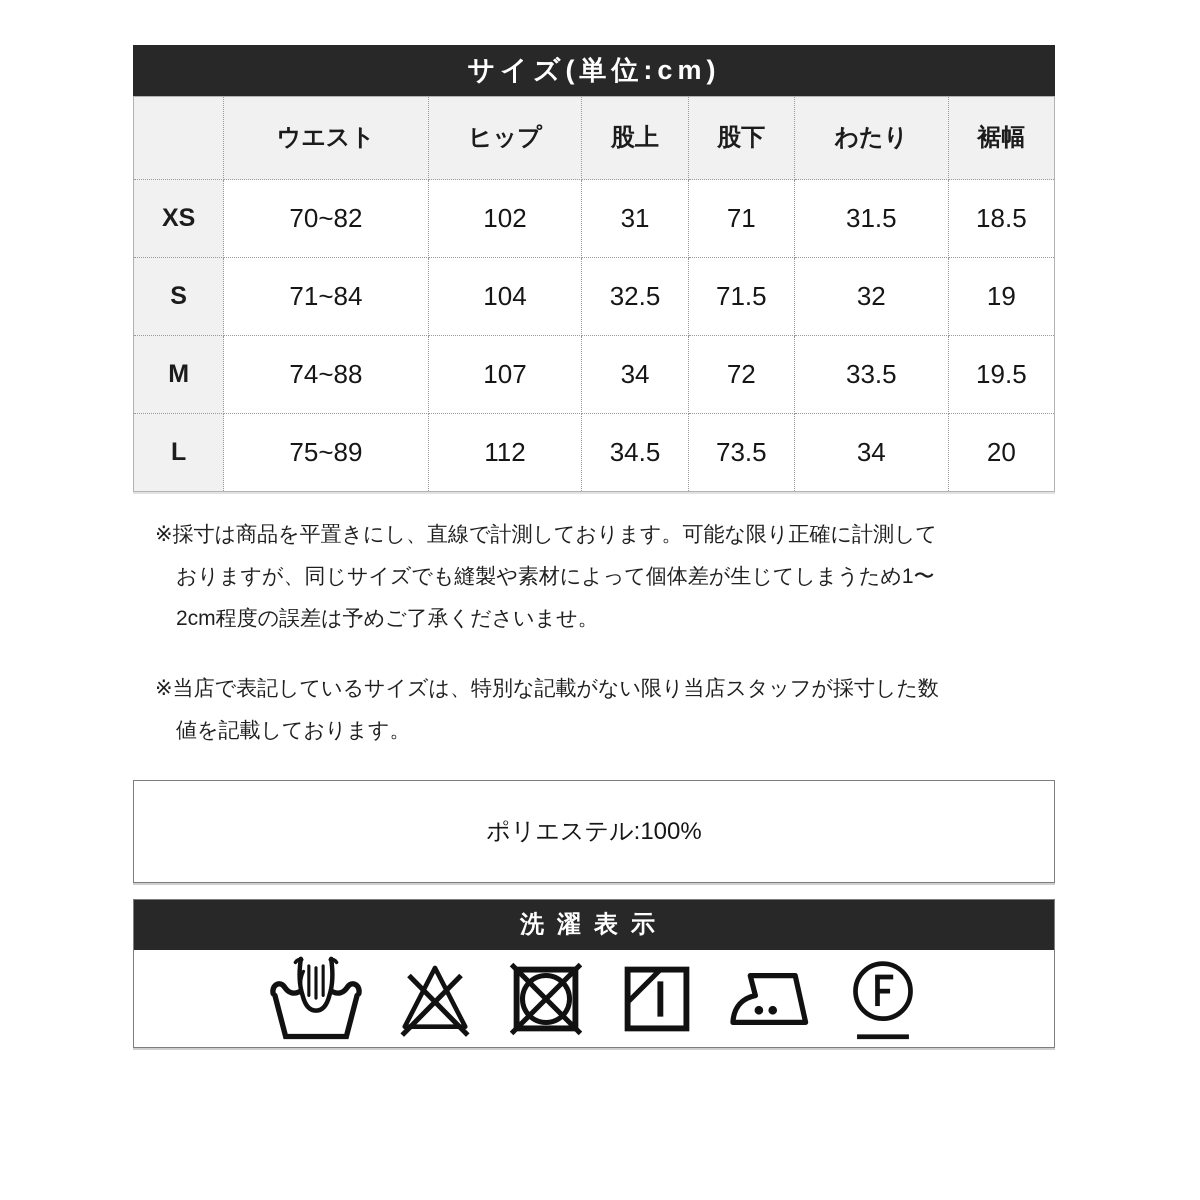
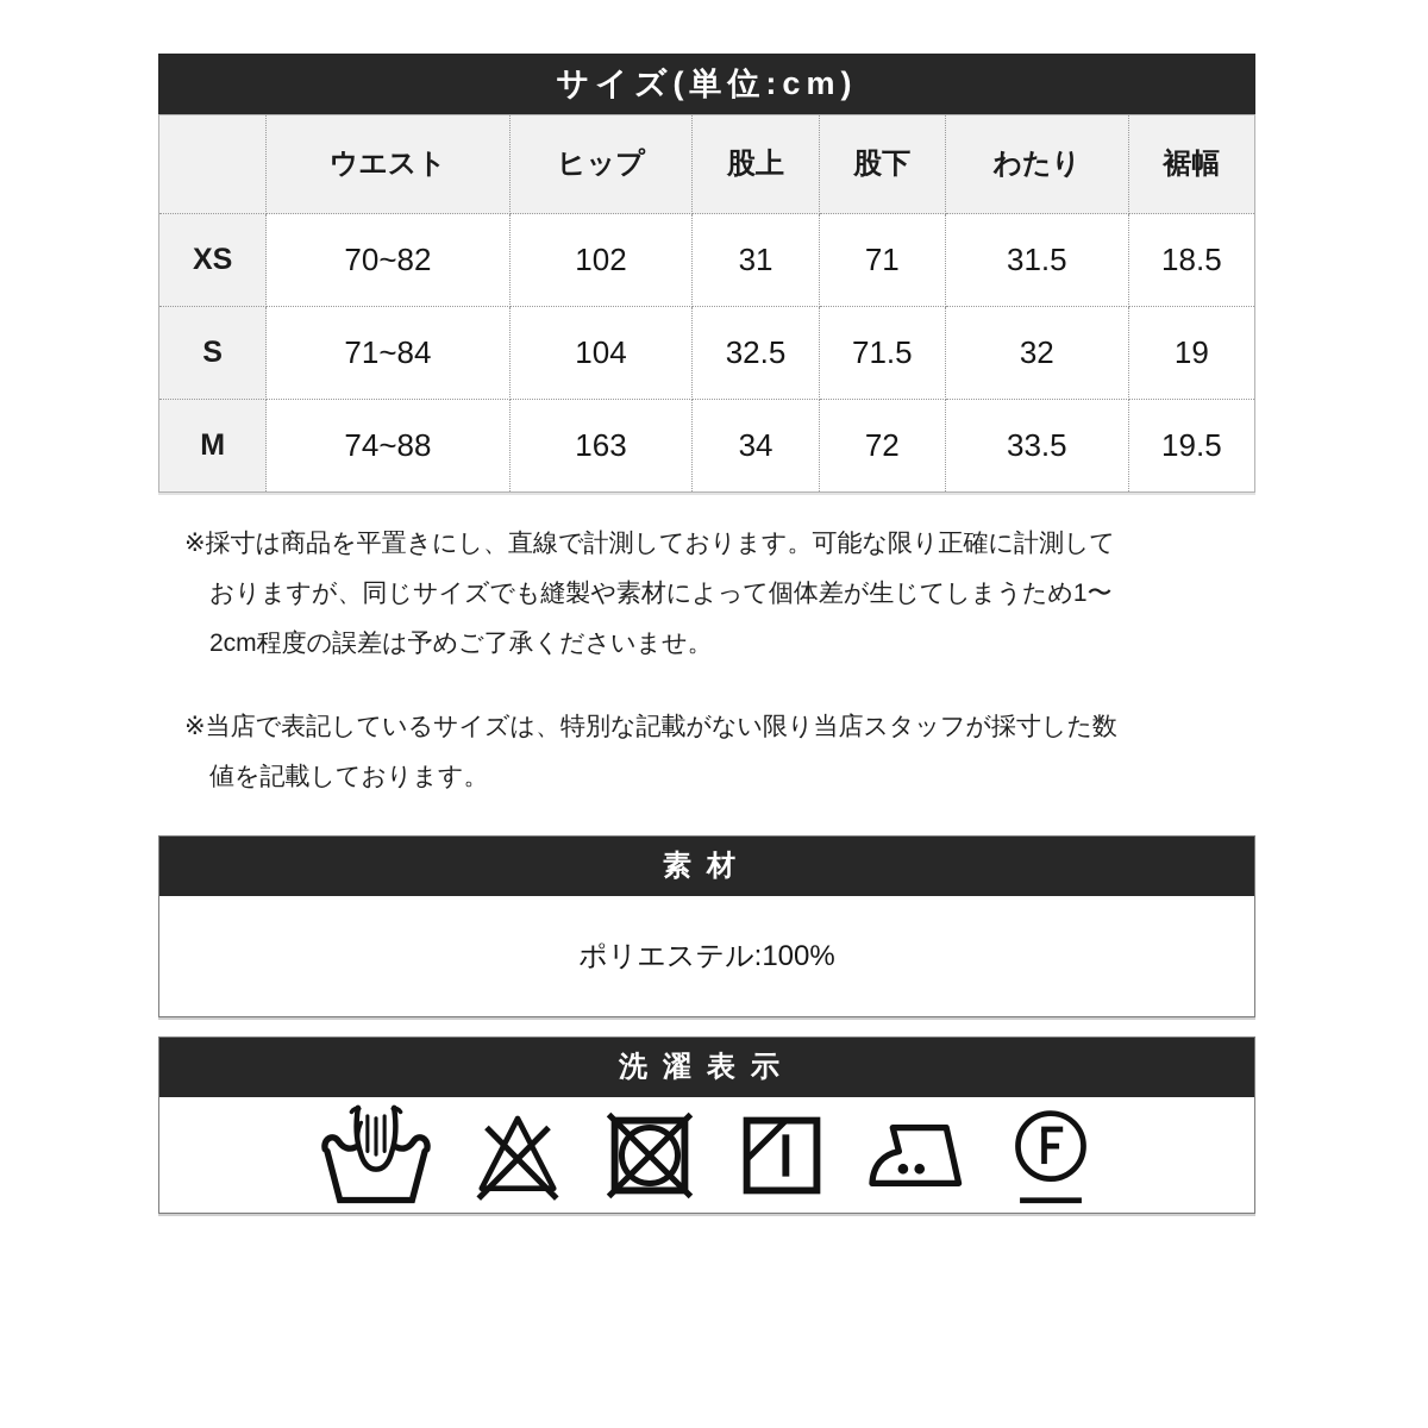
  サイズ(単位:cm)
  	ウエスト	ヒップ	股上	股下	わたり	裾幅
  XS	70~82	102	31	71	31.5	18.5
  S	71~84	104	32.5	71.5	32	19
- M	74~88	107	34	72	33.5	19.5
+ M	74~88	163	34	72	33.5	19.5
- L	75~89	112	34.5	73.5	34	20
  ※採寸は商品を平置きにし、直線で計測しております。可能な限り正確に計測しておりますが、同じサイズでも縫製や素材によって個体差が生じてしまうため1〜2cm程度の誤差は予めご了承くださいませ。
  ※当店で表記しているサイズは、特別な記載がない限り当店スタッフが採寸した数値を記載しております。
+ 素材
  ポリエステル:100%
  洗濯表示
